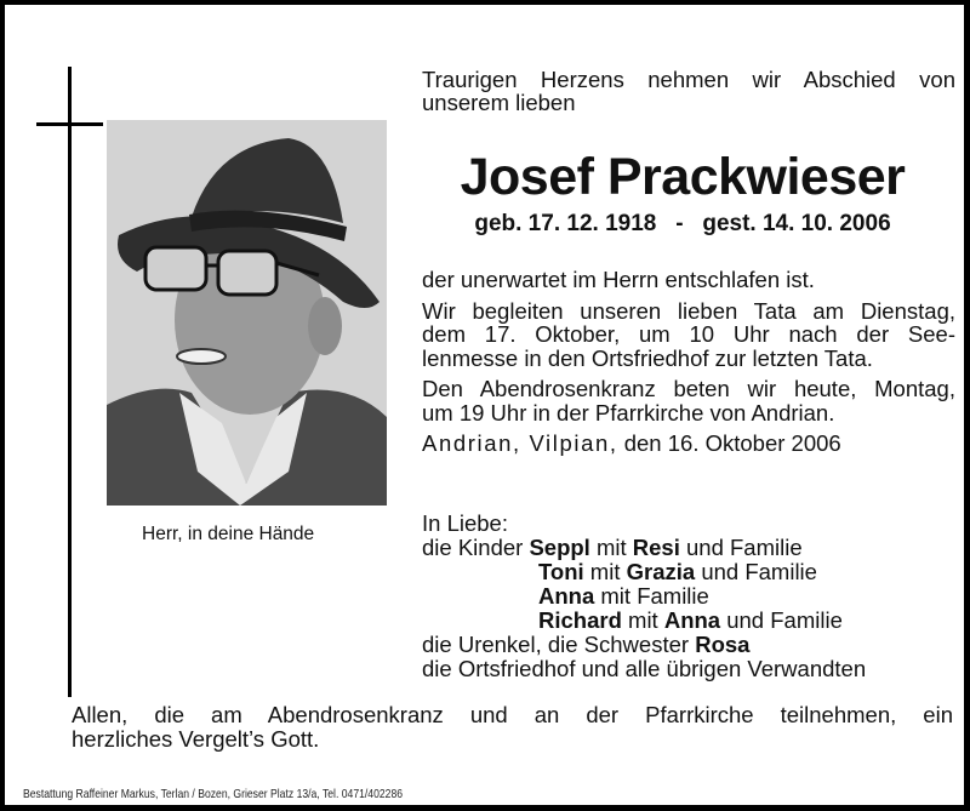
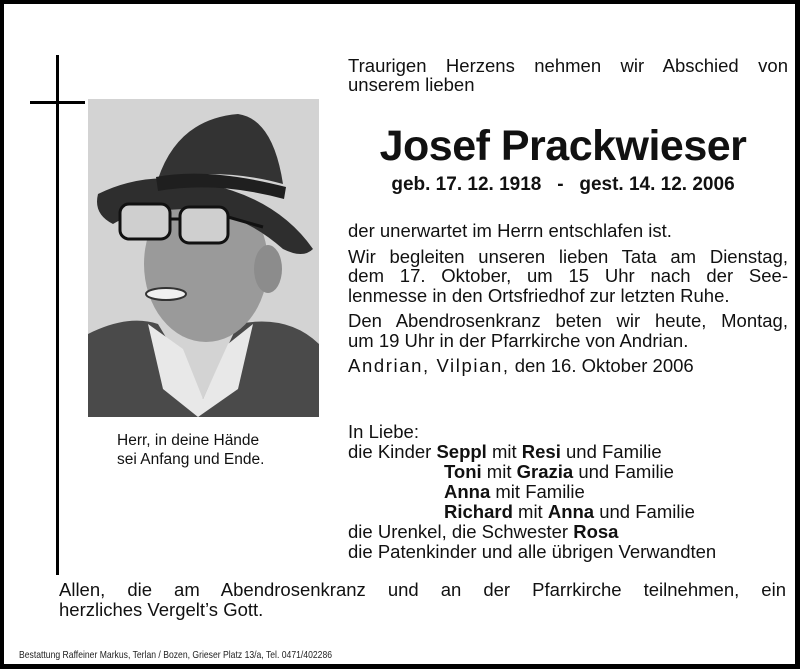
  Herr, in deine Hände
+ sei Anfang und Ende.
  Traurigen Herzens nehmen wir Abschied von
  unserem lieben
  Josef Prackwieser
- geb. 17. 12. 1918 - gest. 14. 10. 2006
+ geb. 17. 12. 1918 - gest. 14. 12. 2006
  der unerwartet im Herrn entschlafen ist.
  Wir begleiten unseren lieben Tata am Dienstag,
- dem 17. Oktober, um 10 Uhr nach der See-
+ dem 17. Oktober, um 15 Uhr nach der See-
- lenmesse in den Ortsfriedhof zur letzten Tata.
+ lenmesse in den Ortsfriedhof zur letzten Ruhe.
  Den Abendrosenkranz beten wir heute, Montag,
  um 19 Uhr in der Pfarrkirche von Andrian.
  Andrian, Vilpian, den 16. Oktober 2006
  In Liebe:
  die Kinder Seppl mit Resi und Familie
  Toni mit Grazia und Familie
  Anna mit Familie
  Richard mit Anna und Familie
  die Urenkel, die Schwester Rosa
- die Ortsfriedhof und alle übrigen Verwandten
+ die Patenkinder und alle übrigen Verwandten
  Allen, die am Abendrosenkranz und an der Pfarrkirche teilnehmen, ein
  herzliches Vergelt’s Gott.
  Bestattung Raffeiner Markus, Terlan / Bozen, Grieser Platz 13/a, Tel. 0471/402286
